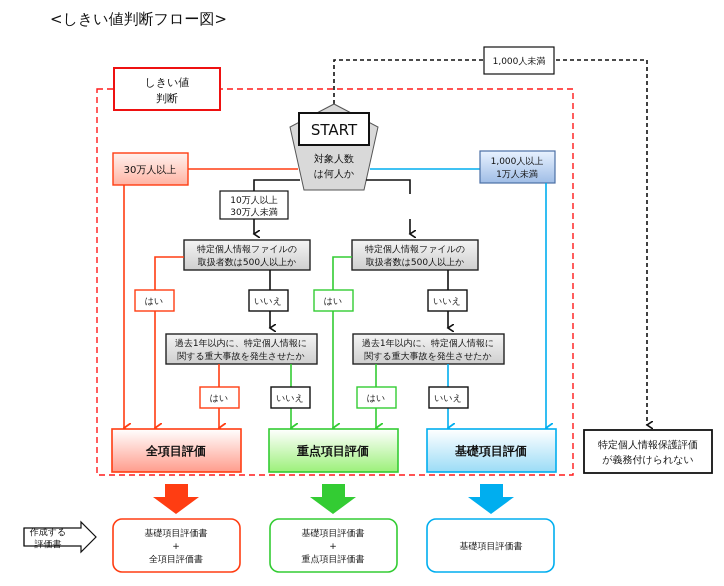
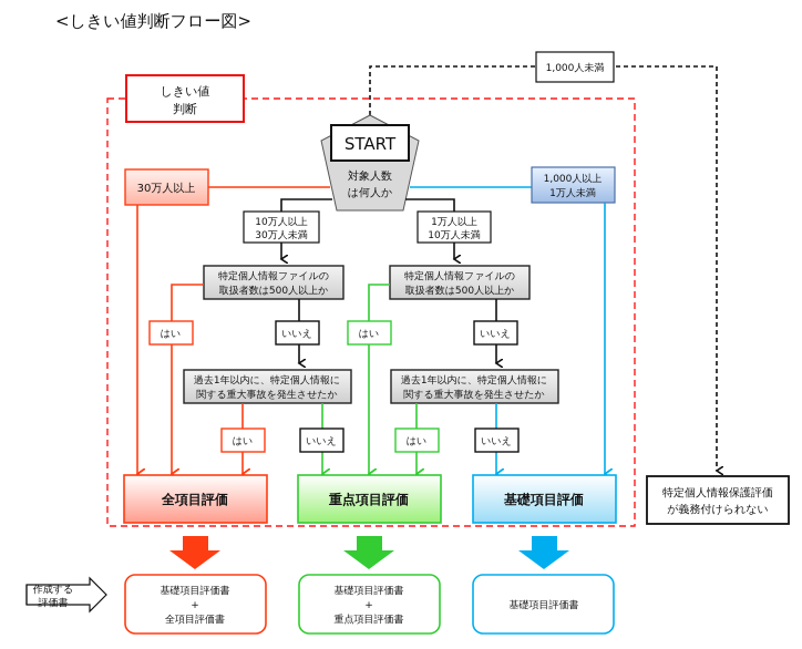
  <しきい値判断フロー図>
  しきい値
  判断
  1,000人未満
  START
  対象人数
  は何人か
  30万人以上
  1,000人以上
  1万人未満
  10万人以上
  30万人未満
+ 1万人以上
+ 10万人未満
  特定個人情報ファイルの
  取扱者数は500人以上か
  特定個人情報ファイルの
  取扱者数は500人以上か
  はい
  いいえ
  はい
  いいえ
  過去1年以内に、特定個人情報に
  関する重大事故を発生させたか
  過去1年以内に、特定個人情報に
  関する重大事故を発生させたか
  はい
  いいえ
  はい
  いいえ
  全項目評価
  重点項目評価
  基礎項目評価
  特定個人情報保護評価
  が義務付けられない
  作成する
  評価書
  基礎項目評価書
  +
  全項目評価書
  基礎項目評価書
  +
  重点項目評価書
  基礎項目評価書
